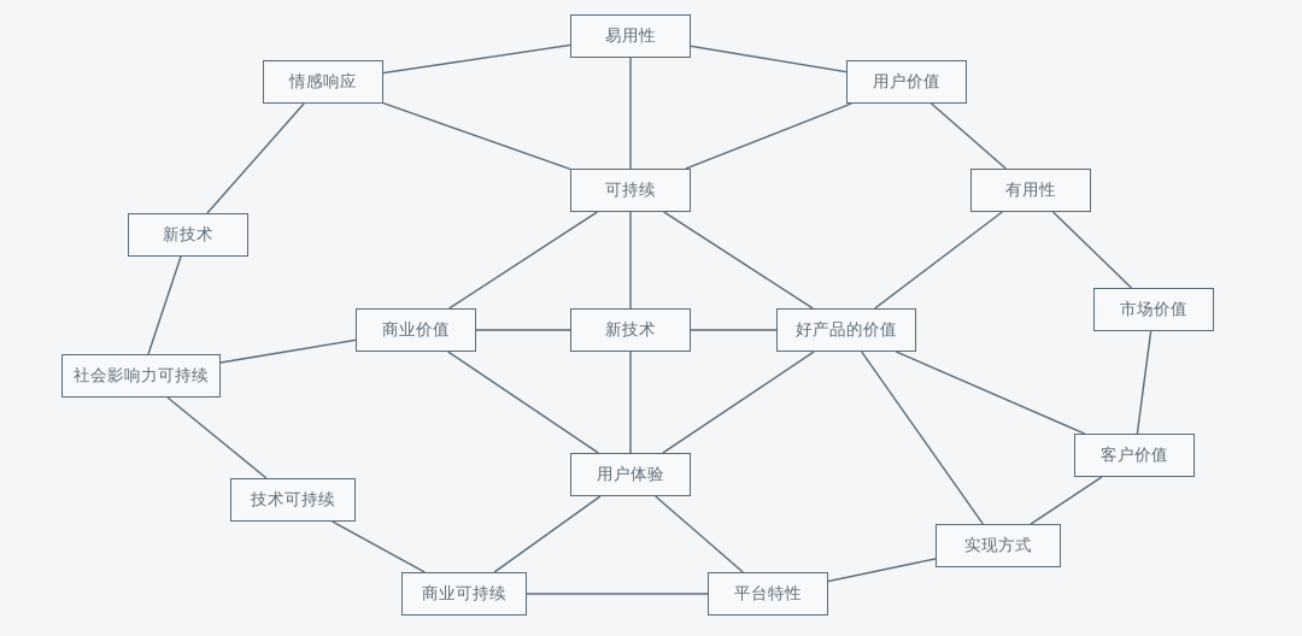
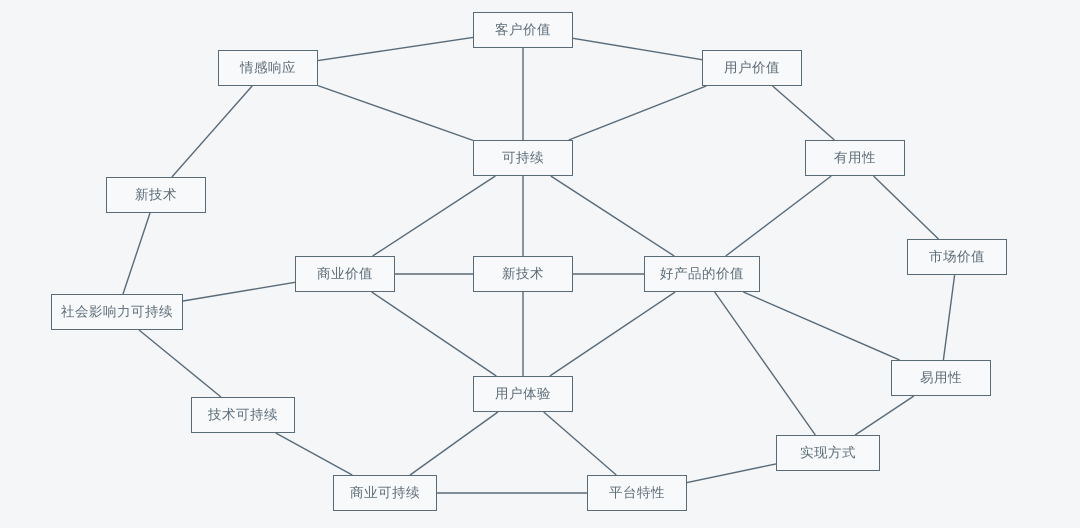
- 易用性
+ 客户价值
  情感响应
  用户价值
  可持续
  有用性
  新技术
  商业价值
  新技术
  好产品的价值
  市场价值
  社会影响力可持续
- 客户价值
+ 易用性
  用户体验
  技术可持续
  实现方式
  商业可持续
  平台特性
